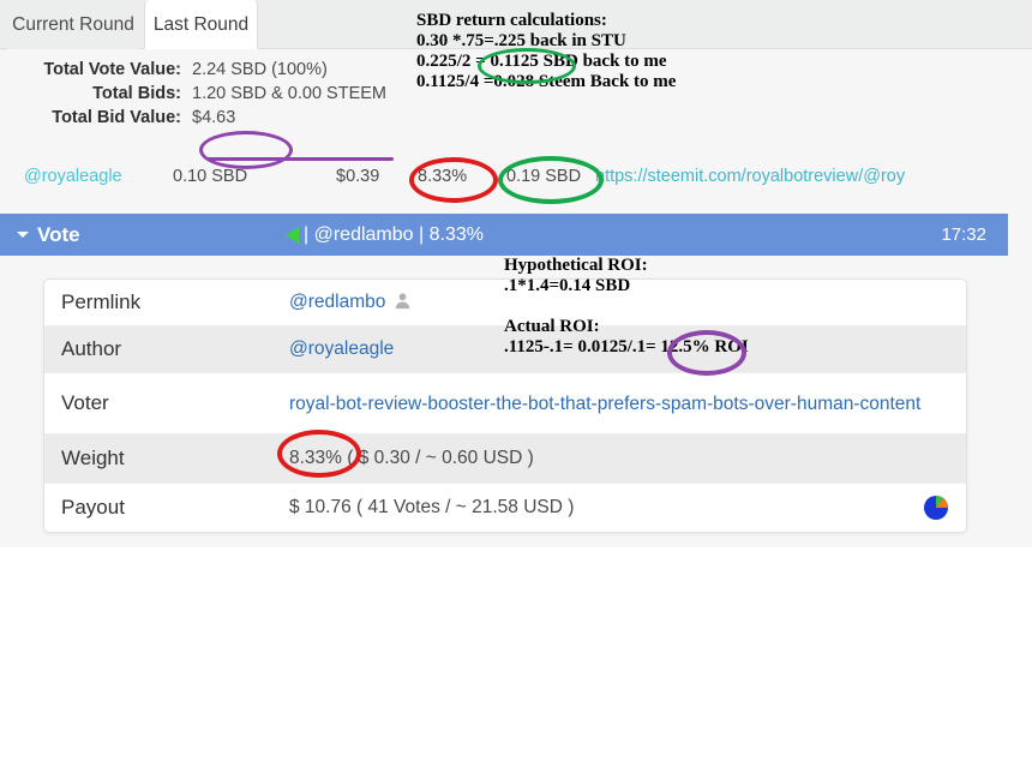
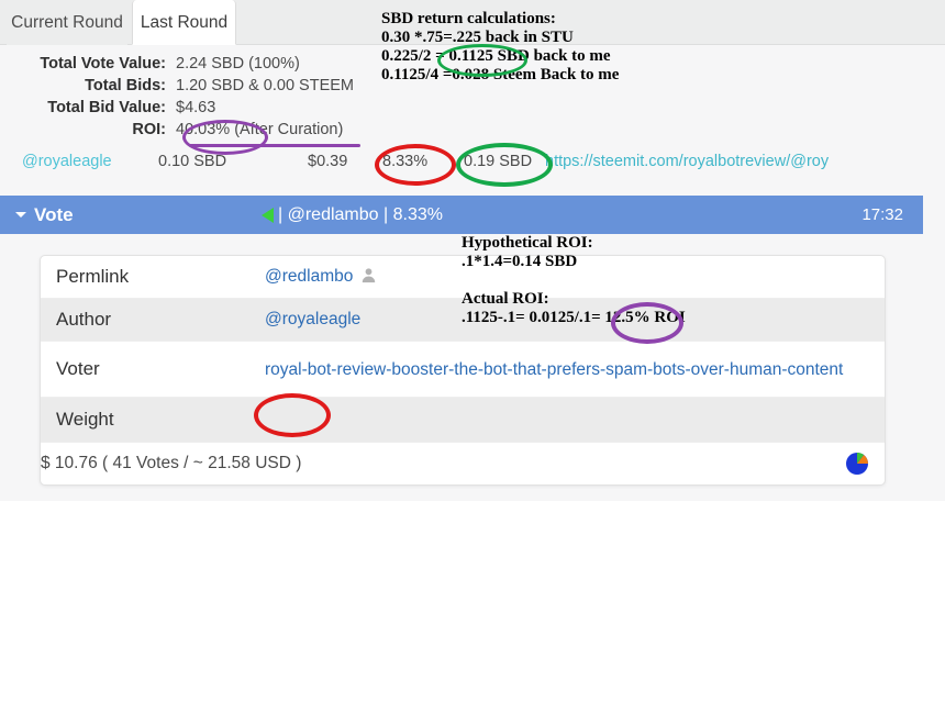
  Current Round
  Last Round
  Total Vote Value: 2.24 SBD (100%)
  Total Bids: 1.20 SBD & 0.00 STEEM
  Total Bid Value: $4.63
+ ROI: 40.03% (After Curation)
  @royaleagle
  0.10 SBD
  $0.39
  8.33%
  0.19 SBD
  https://steemit.com/royalbotreview/@roy
  Vote
  | @redlambo | 8.33%
  17:32
  Permlink
  @redlambo
  Author
  @royaleagle
  Voter
  royal-bot-review-booster-the-bot-that-prefers-spam-bots-over-human-content
  Weight
- 8.33% ( $ 0.30 / ~ 0.60 USD )
- Payout
  $ 10.76 ( 41 Votes / ~ 21.58 USD )
  SBD return calculations:
  0.30 *.75=.225 back in STU
  0.225/2 = 0.1125 SBD back to me
  0.1125/4 =0.028 Steem Back to me
  Hypothetical ROI:
  .1*1.4=0.14 SBD
  Actual ROI:
  .1125-.1= 0.0125/.1= 12.5% ROI
